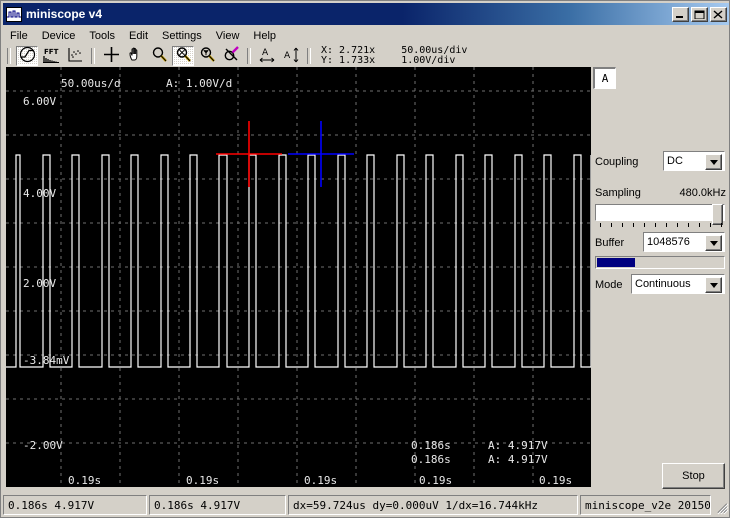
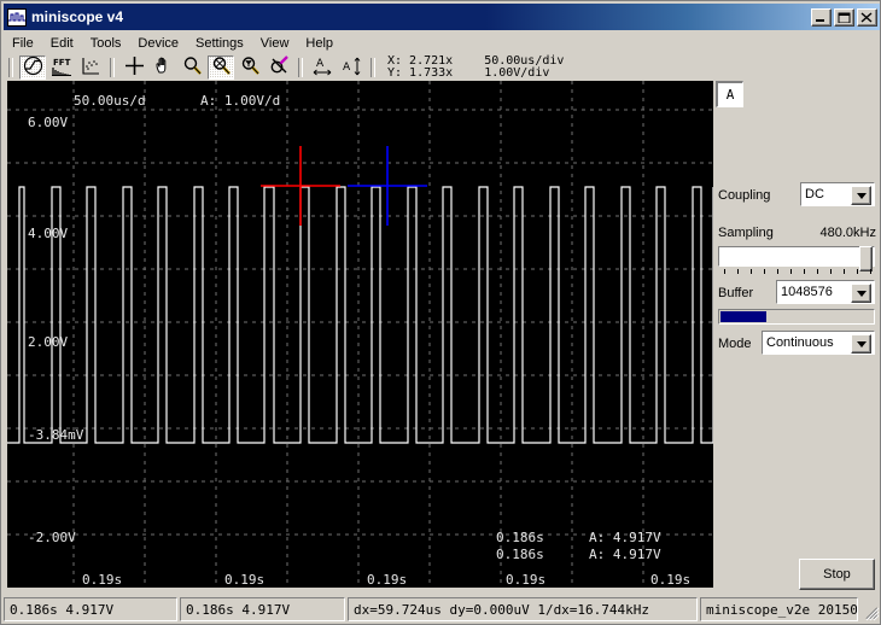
  miniscope v4
  File
- Device
+ Edit
  Tools
- Edit
+ Device
  Settings
  View
  Help
  FFT
  A
  A
  X: 2.721x
  Y: 1.733x
  50.00us/div
  1.00V/div
  50.00us/d
  A: 1.00V/d
  6.00V
  4.00V
  2.00V
  -3.84mV
  -2.00V
  0.186s
  A: 4.917V
  0.186s
  A: 4.917V
  0.19s
  0.19s
  0.19s
  0.19s
  0.19s
  A
  Coupling
  DC
  Sampling
  480.0kHz
  Buffer
  1048576
  Mode
  Continuous
  Stop
  0.186s 4.917V
  0.186s 4.917V
  dx=59.724us dy=0.000uV 1/dx=16.744kHz
  miniscope_v2e 20150
